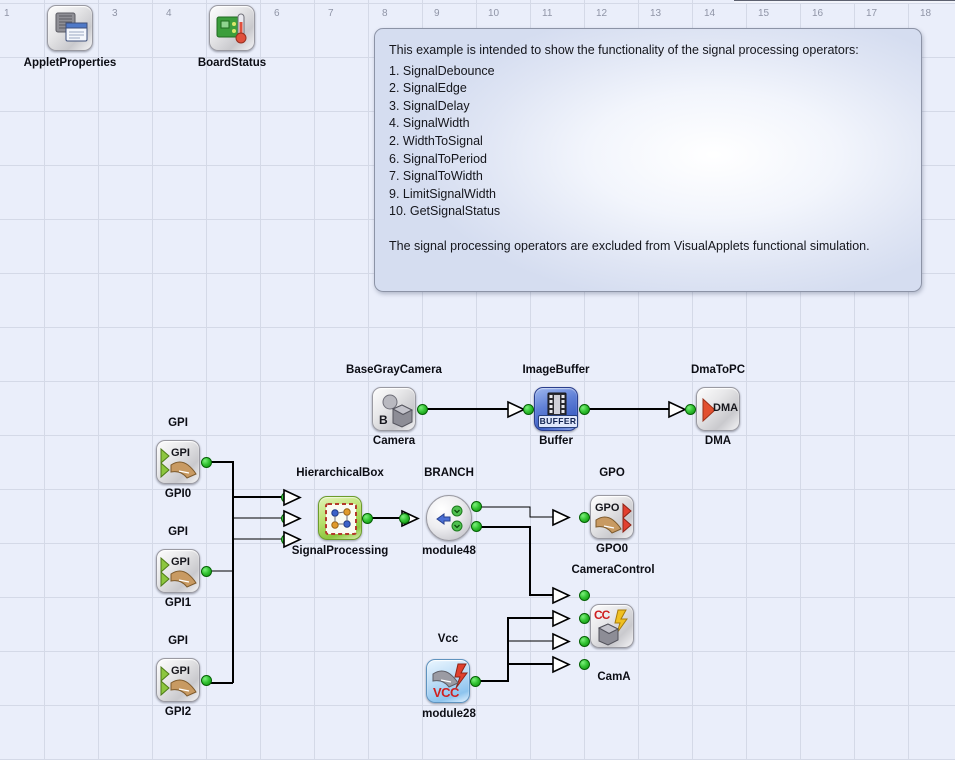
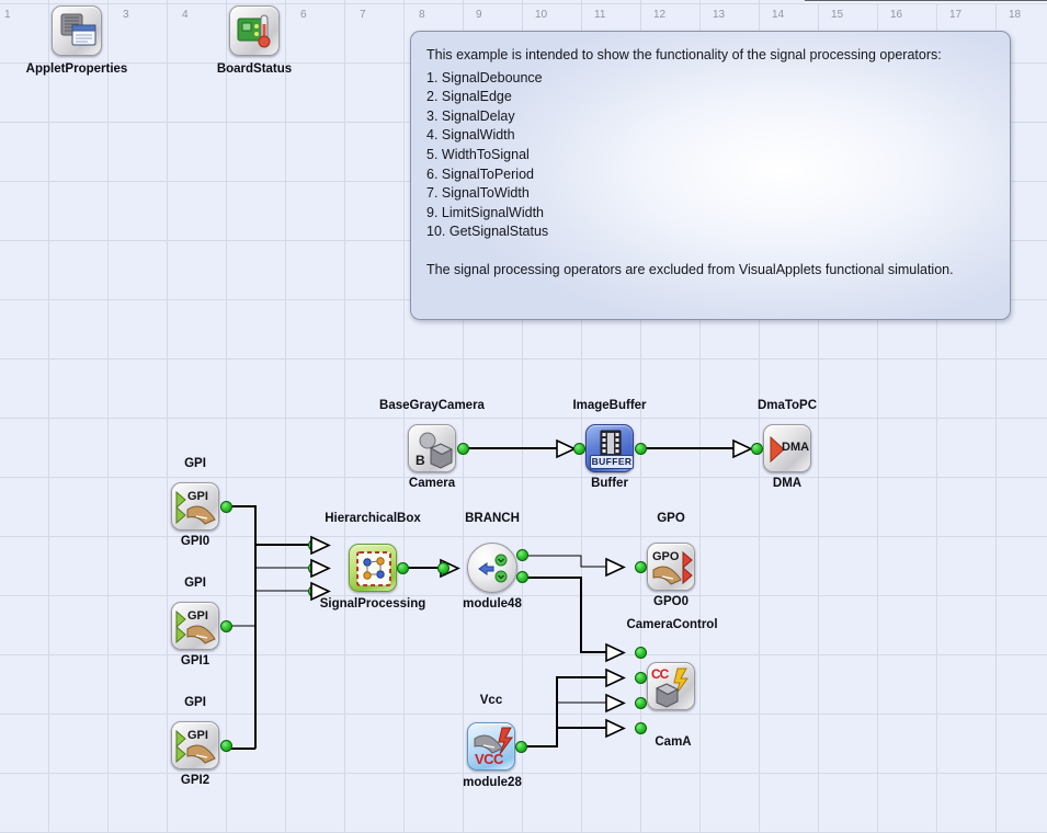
  1
  3
  4
  6
  7
  8
  9
  10
  11
  12
  13
  14
  15
  16
  17
  18
  AppletProperties
  BoardStatus
  This example is intended to show the functionality of the signal processing operators:
  1. SignalDebounce
  2. SignalEdge
  3. SignalDelay
  4. SignalWidth
- 2. WidthToSignal
+ 5. WidthToSignal
  6. SignalToPeriod
  7. SignalToWidth
  9. LimitSignalWidth
  10. GetSignalStatus
  The signal processing operators are excluded from VisualApplets functional simulation.
  BaseGrayCamera
  B
  Camera
  ImageBuffer
  BUFFER
  Buffer
  DmaToPC
  DMA
  DMA
  GPI
  GPI
  GPI0
  GPI
  GPI
  GPI1
  GPI
  GPI
  GPI2
  HierarchicalBox
  SignalProcessing
  BRANCH
  module48
  GPO
  GPO
  GPO0
  CameraControl
  CC
  CamA
  Vcc
  VCC
  module28
